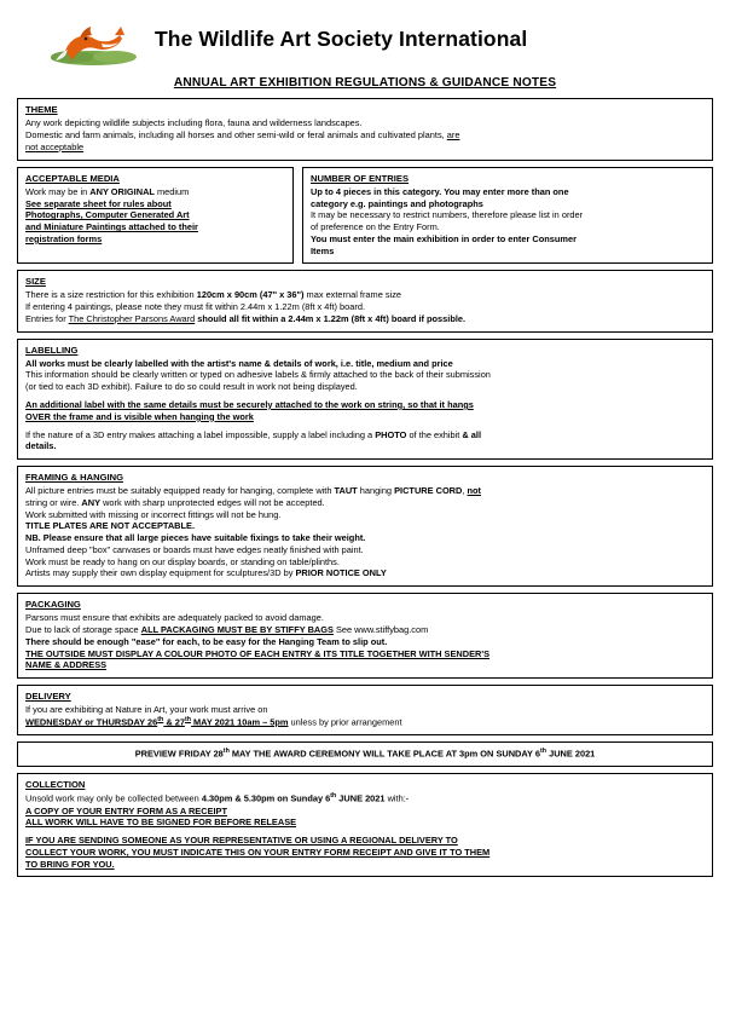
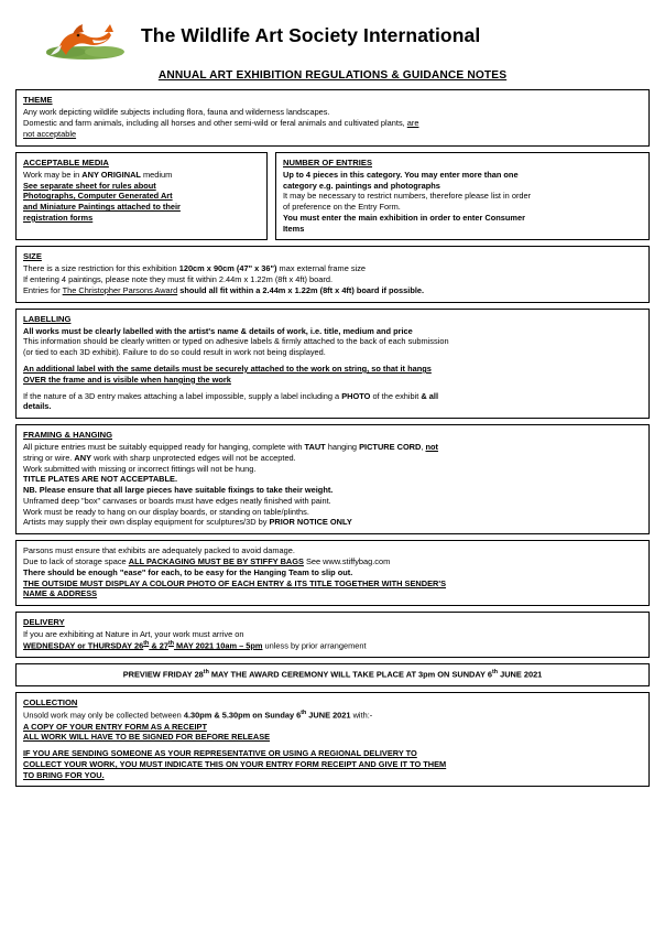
  The Wildlife Art Society International
  ANNUAL ART EXHIBITION REGULATIONS & GUIDANCE NOTES
  THEME
  Any work depicting wildlife subjects including flora, fauna and wilderness landscapes.
  Domestic and farm animals, including all horses and other semi-wild or feral animals and cultivated plants, are
  not acceptable
  ACCEPTABLE MEDIA
  Work may be in ANY ORIGINAL medium
  See separate sheet for rules about
  Photographs, Computer Generated Art
  and Miniature Paintings attached to their
  registration forms
  NUMBER OF ENTRIES
  Up to 4 pieces in this category. You may enter more than one
  category e.g. paintings and photographs
  It may be necessary to restrict numbers, therefore please list in order
  of preference on the Entry Form.
  You must enter the main exhibition in order to enter Consumer
  Items
  SIZE
  There is a size restriction for this exhibition 120cm x 90cm (47" x 36") max external frame size
  If entering 4 paintings, please note they must fit within 2.44m x 1.22m (8ft x 4ft) board.
  Entries for The Christopher Parsons Award should all fit within a 2.44m x 1.22m (8ft x 4ft) board if possible.
  LABELLING
  All works must be clearly labelled with the artist's name & details of work, i.e. title, medium and price
- This information should be clearly written or typed on adhesive labels & firmly attached to the back of their submission
+ This information should be clearly written or typed on adhesive labels & firmly attached to the back of each submission
  (or tied to each 3D exhibit). Failure to do so could result in work not being displayed.
  An additional label with the same details must be securely attached to the work on string, so that it hangs
  OVER the frame and is visible when hanging the work
  If the nature of a 3D entry makes attaching a label impossible, supply a label including a PHOTO of the exhibit & all
  details.
  FRAMING & HANGING
  All picture entries must be suitably equipped ready for hanging, complete with TAUT hanging PICTURE CORD, not
  string or wire. ANY work with sharp unprotected edges will not be accepted.
  Work submitted with missing or incorrect fittings will not be hung.
  TITLE PLATES ARE NOT ACCEPTABLE.
  NB. Please ensure that all large pieces have suitable fixings to take their weight.
  Unframed deep "box" canvases or boards must have edges neatly finished with paint.
  Work must be ready to hang on our display boards, or standing on table/plinths.
  Artists may supply their own display equipment for sculptures/3D by PRIOR NOTICE ONLY
- PACKAGING
  Parsons must ensure that exhibits are adequately packed to avoid damage.
  Due to lack of storage space ALL PACKAGING MUST BE BY STIFFY BAGS See www.stiffybag.com
  There should be enough "ease" for each, to be easy for the Hanging Team to slip out.
  THE OUTSIDE MUST DISPLAY A COLOUR PHOTO OF EACH ENTRY & ITS TITLE TOGETHER WITH SENDER'S
  NAME & ADDRESS
  DELIVERY
  If you are exhibiting at Nature in Art, your work must arrive on
  WEDNESDAY or THURSDAY 26 & 27 MAY 2021 10am – 5pm unless by prior arrangement
  PREVIEW FRIDAY 28 MAY THE AWARD CEREMONY WILL TAKE PLACE AT 3pm ON SUNDAY 6 JUNE 2021
  COLLECTION
  Unsold work may only be collected between 4.30pm & 5.30pm on Sunday 6 JUNE 2021 with:-
  A COPY OF YOUR ENTRY FORM AS A RECEIPT
  ALL WORK WILL HAVE TO BE SIGNED FOR BEFORE RELEASE
  IF YOU ARE SENDING SOMEONE AS YOUR REPRESENTATIVE OR USING A REGIONAL DELIVERY TO
  COLLECT YOUR WORK, YOU MUST INDICATE THIS ON YOUR ENTRY FORM RECEIPT AND GIVE IT TO THEM
  TO BRING FOR YOU.
